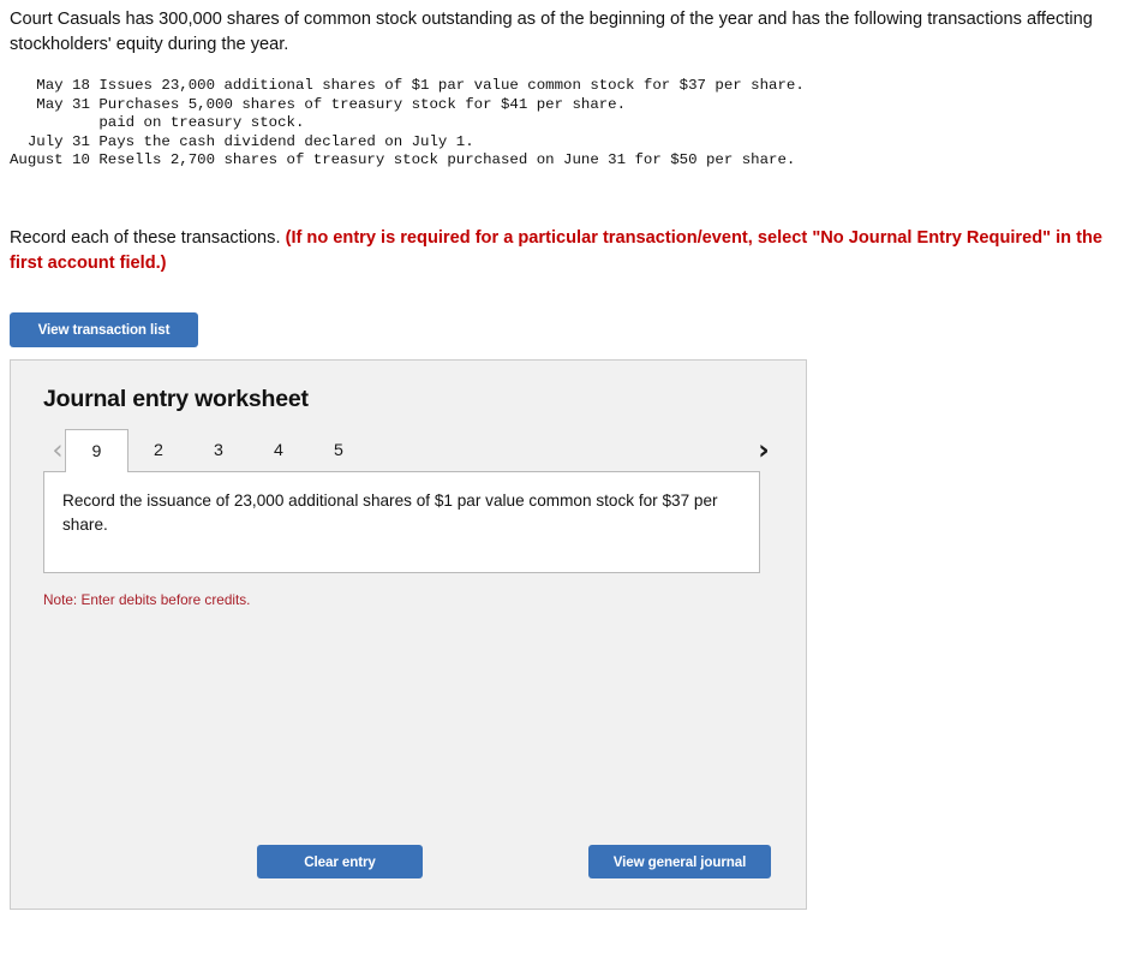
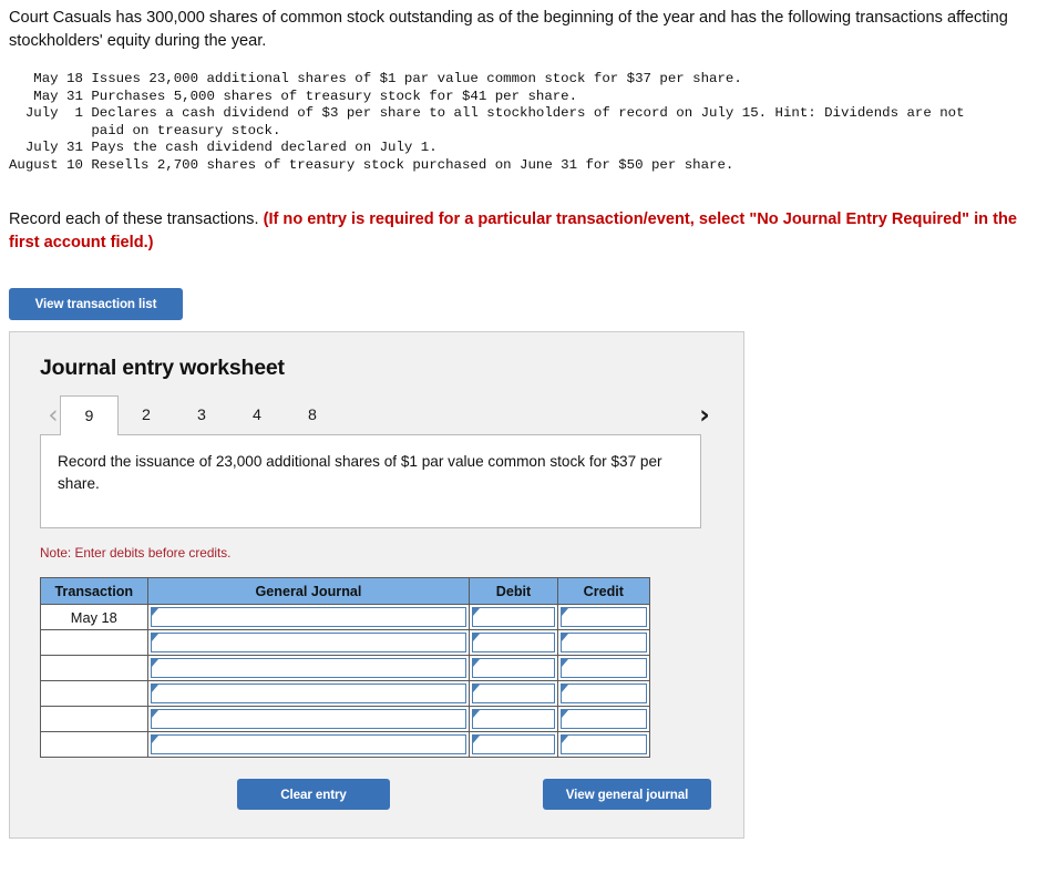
  Court Casuals has 300,000 shares of common stock outstanding as of the beginning of the year and has the following transactions affecting stockholders' equity during the year.
  May 18 Issues 23,000 additional shares of $1 par value common stock for $37 per share.
  May 31 Purchases 5,000 shares of treasury stock for $41 per share.
+ July 1 Declares a cash dividend of $3 per share to all stockholders of record on July 15. Hint: Dividends are not
  paid on treasury stock.
  July 31 Pays the cash dividend declared on July 1.
  August 10 Resells 2,700 shares of treasury stock purchased on June 31 for $50 per share.
  Record each of these transactions. (If no entry is required for a particular transaction/event, select "No Journal Entry Required" in the first account field.)
  View transaction list
  Journal entry worksheet
  ‹
  ›
  9
  2
  3
  4
- 5
+ 8
  Record the issuance of 23,000 additional shares of $1 par value common stock for $37 per share.
  Note: Enter debits before credits.
+ Transaction	General Journal	Debit	Credit
+ May 18
  Clear entry
  View general journal
